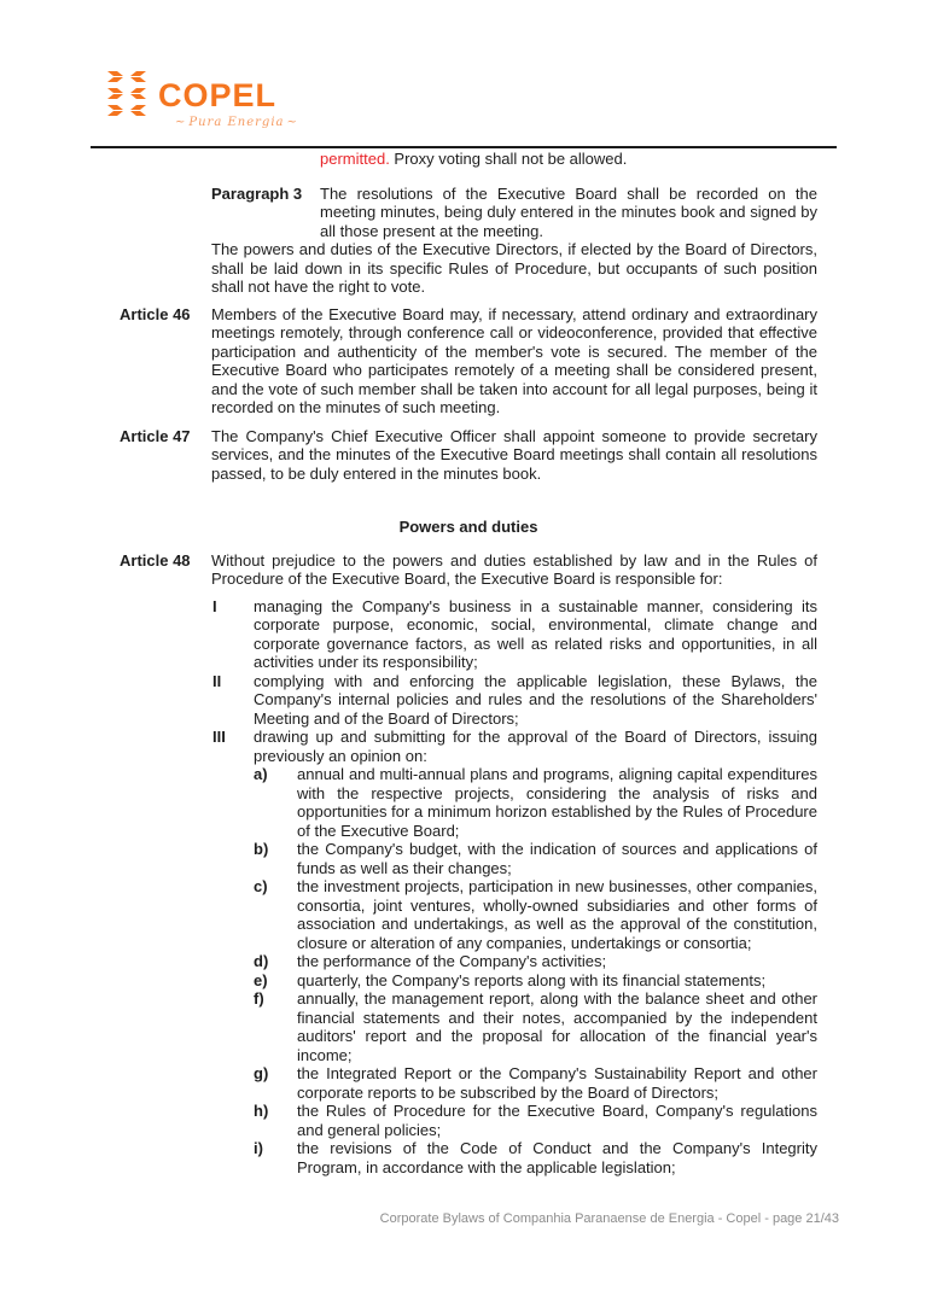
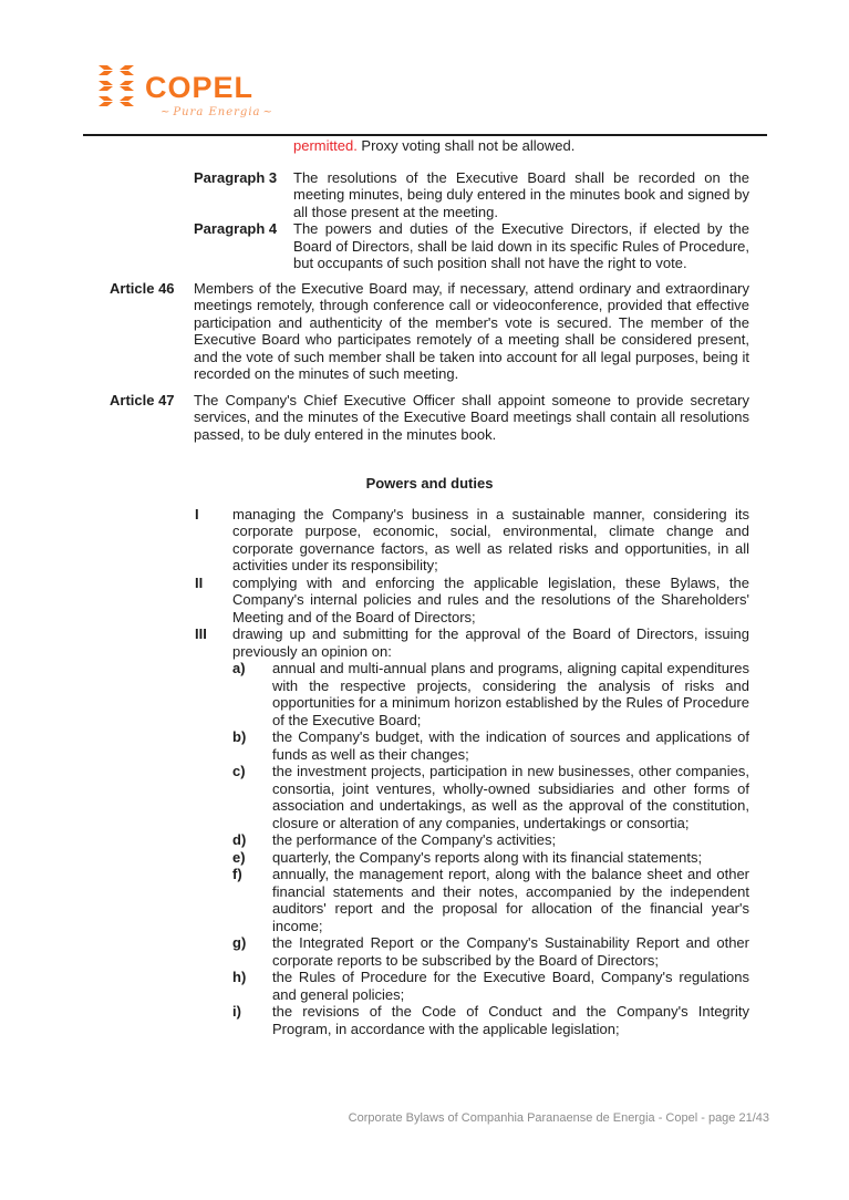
  COPEL
  Pura Energia
  permitted. Proxy voting shall not be allowed.
  Paragraph 3
  The resolutions of the Executive Board shall be recorded on the meeting minutes, being duly entered in the minutes book and signed by all those present at the meeting.
+ Paragraph 4
  The powers and duties of the Executive Directors, if elected by the Board of Directors, shall be laid down in its specific Rules of Procedure, but occupants of such position shall not have the right to vote.
  Article 46
  Members of the Executive Board may, if necessary, attend ordinary and extraordinary meetings remotely, through conference call or videoconference, provided that effective participation and authenticity of the member's vote is secured. The member of the Executive Board who participates remotely of a meeting shall be considered present, and the vote of such member shall be taken into account for all legal purposes, being it recorded on the minutes of such meeting.
  Article 47
  The Company's Chief Executive Officer shall appoint someone to provide secretary services, and the minutes of the Executive Board meetings shall contain all resolutions passed, to be duly entered in the minutes book.
  Powers and duties
- Article 48
- Without prejudice to the powers and duties established by law and in the Rules of Procedure of the Executive Board, the Executive Board is responsible for:
  I
  managing the Company's business in a sustainable manner, considering its corporate purpose, economic, social, environmental, climate change and corporate governance factors, as well as related risks and opportunities, in all activities under its responsibility;
  II
  complying with and enforcing the applicable legislation, these Bylaws, the Company's internal policies and rules and the resolutions of the Shareholders' Meeting and of the Board of Directors;
  III
  drawing up and submitting for the approval of the Board of Directors, issuing previously an opinion on:
  a)
  annual and multi-annual plans and programs, aligning capital expenditures with the respective projects, considering the analysis of risks and opportunities for a minimum horizon established by the Rules of Procedure of the Executive Board;
  b)
  the Company's budget, with the indication of sources and applications of funds as well as their changes;
  c)
  the investment projects, participation in new businesses, other companies, consortia, joint ventures, wholly-owned subsidiaries and other forms of association and undertakings, as well as the approval of the constitution, closure or alteration of any companies, undertakings or consortia;
  d)
  the performance of the Company's activities;
  e)
  quarterly, the Company's reports along with its financial statements;
  f)
  annually, the management report, along with the balance sheet and other financial statements and their notes, accompanied by the independent auditors' report and the proposal for allocation of the financial year's income;
  g)
  the Integrated Report or the Company's Sustainability Report and other corporate reports to be subscribed by the Board of Directors;
  h)
  the Rules of Procedure for the Executive Board, Company's regulations and general policies;
  i)
  the revisions of the Code of Conduct and the Company's Integrity Program, in accordance with the applicable legislation;
  Corporate Bylaws of Companhia Paranaense de Energia - Copel - page 21/43
